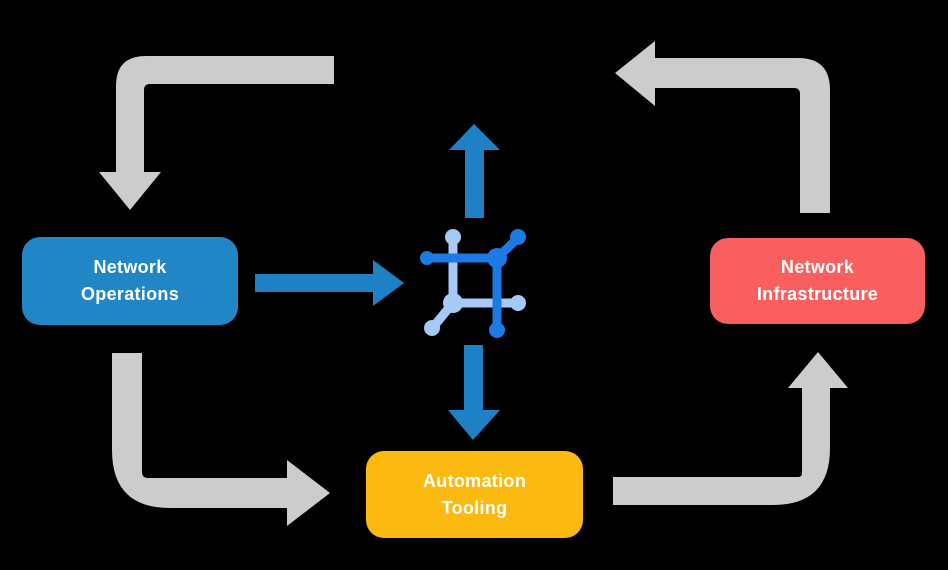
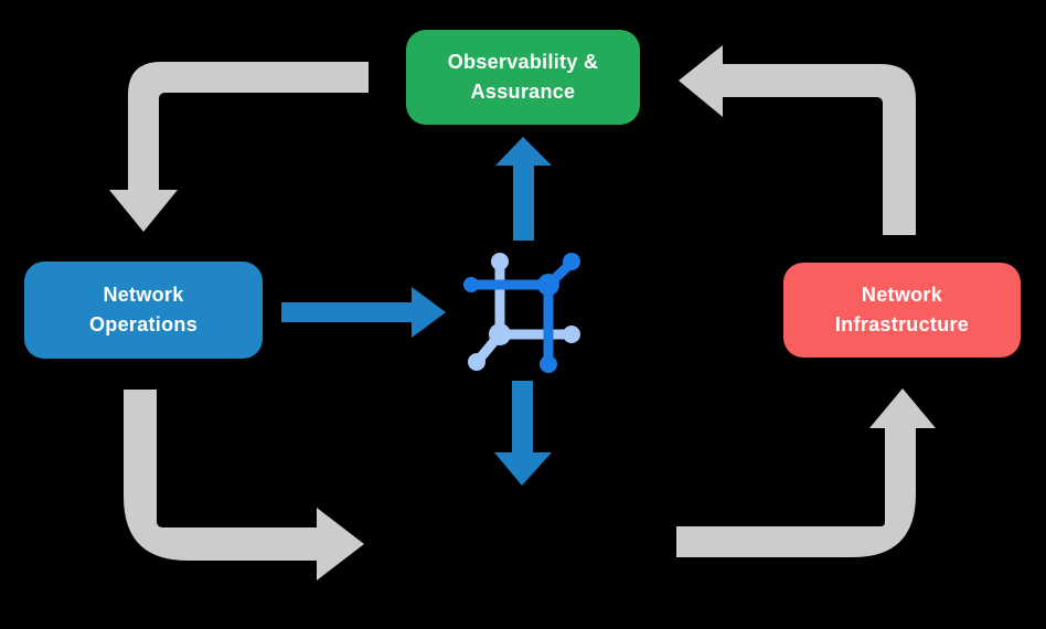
+ Observability &
+ Assurance
  Network
  Operations
  Network
  Infrastructure
- Automation
- Tooling
